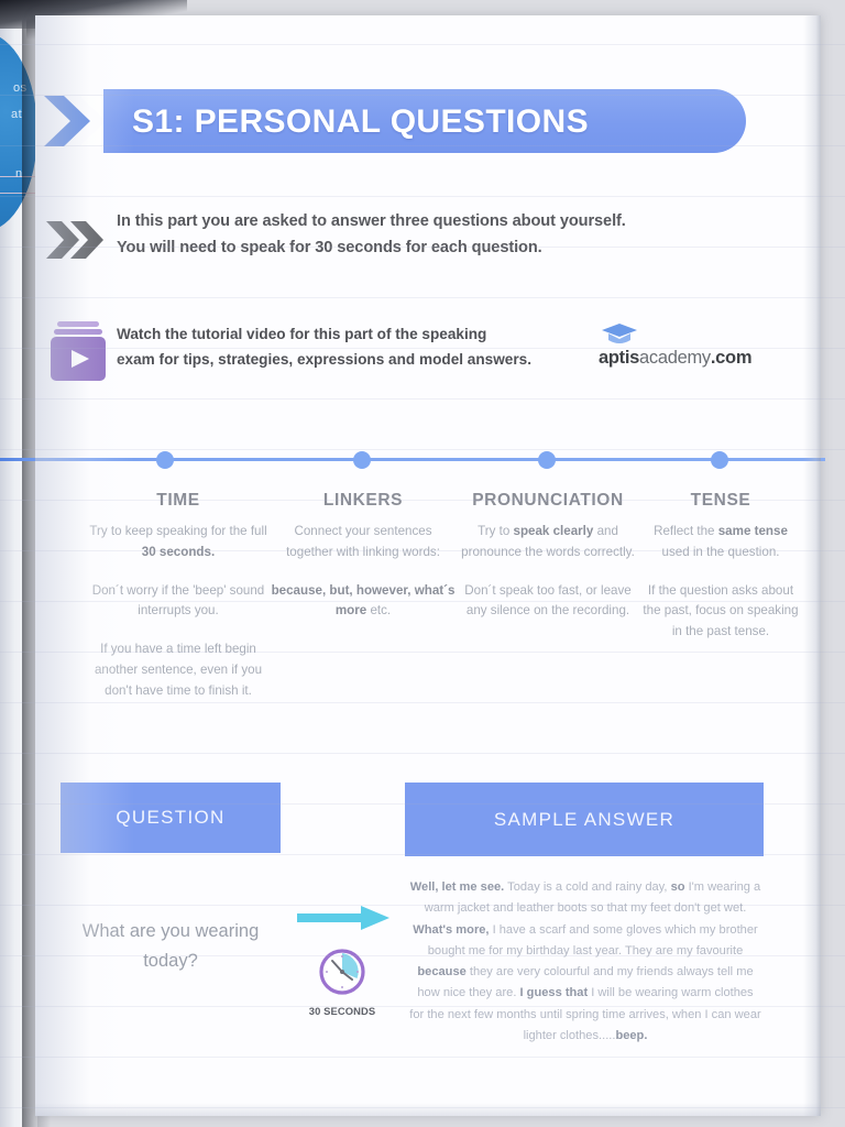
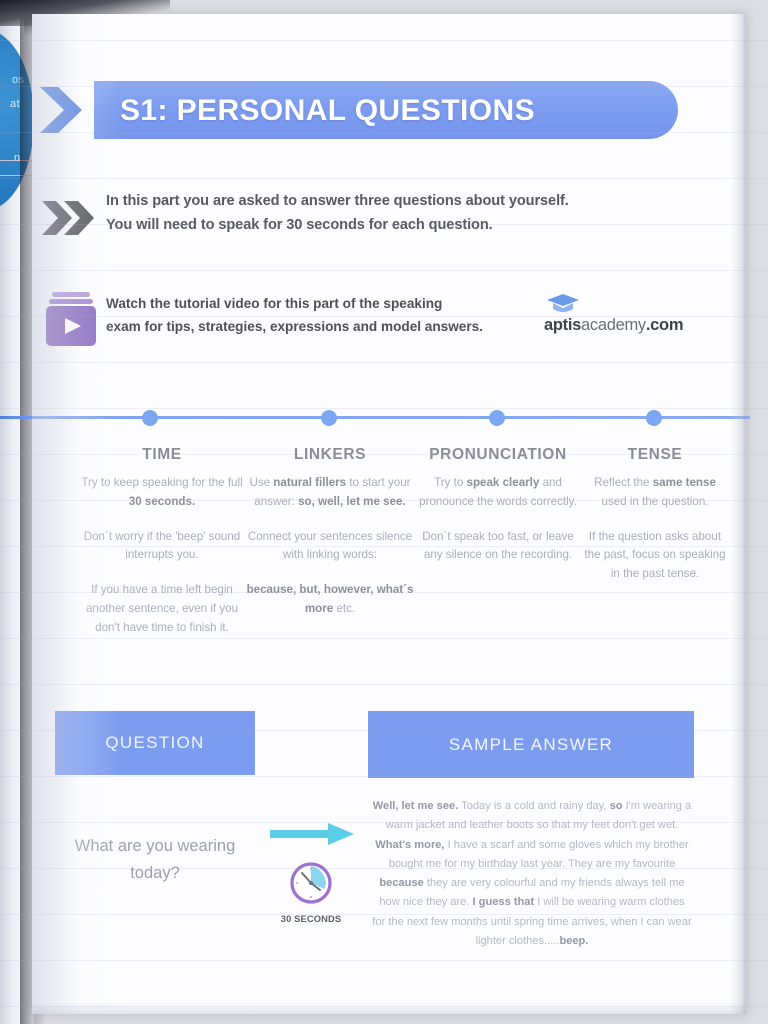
  at
  n
  S1: PERSONAL QUESTIONS
  this part you are asked to answer three questions about yourself.
  u will need to speak for 30 seconds for each question.
  atch the tutorial video for this part of the speaking
  am for tips, strategies, expressions and model answers.
  aptisacademy.com
  TIME
  eep speaking for the full 30 seconds.
  orry if the 'beep' sound interrupts you.
  have a time left begin r sentence, even if you have time to finish it.
  LINKERS
+ Use natural fillers to start your answer: so, well, let me see.
- Connect your sentences together with linking words:
+ Connect your sentences silence with linking words:
  because, but, however, what´s more etc.
  PRONUNCIATION
  Try to speak clearly and pronounce the words correctly.
  Don´t speak too fast, or leave any silence on the recording.
  TENSE
  Reflect the same tense used in the question.
  If the question asks about the past, focus on speaking in the past tense.
  UESTION
  SAMPLE ANSWER
  are you wearing today?
  30 SECONDS
  Well, let me see. Today is a cold and rainy day, so I'm wearing a warm jacket and leather boots so that my feet don't get wet. What's more, I have a scarf and some gloves which my brother bought me for my birthday last year. They are my favourite because they are very colourful and my friends always tell me how nice they are. I guess that I will be wearing warm clothes for the next few months until spring time arrives, when I can wear lighter clothes.....beep.
